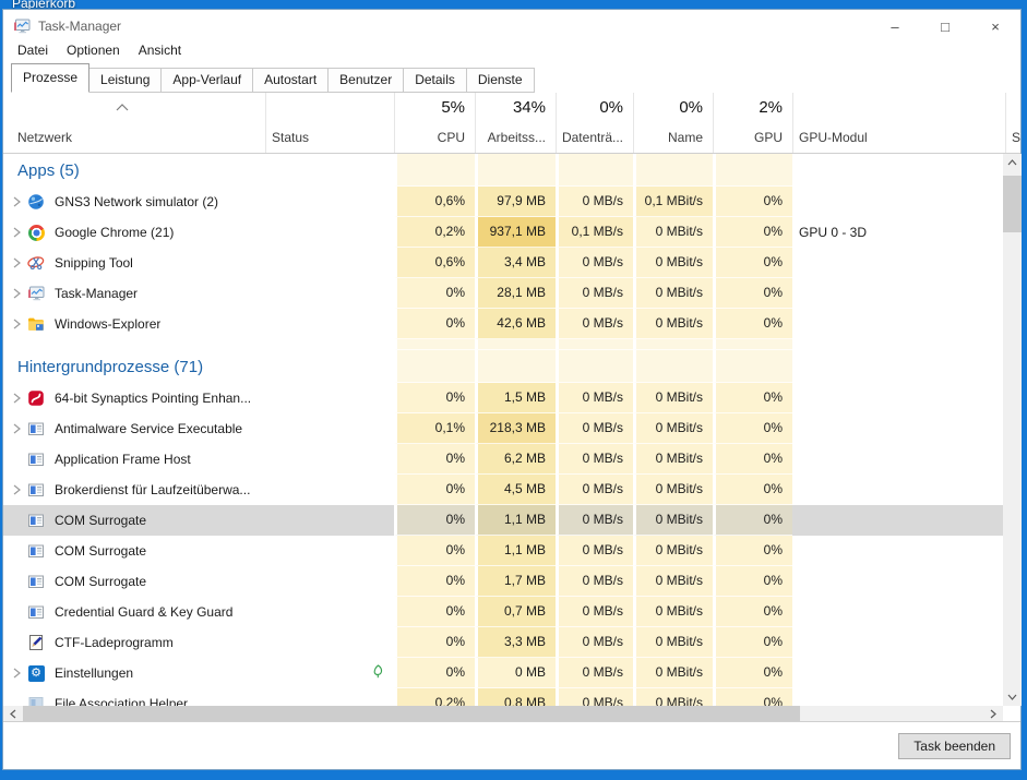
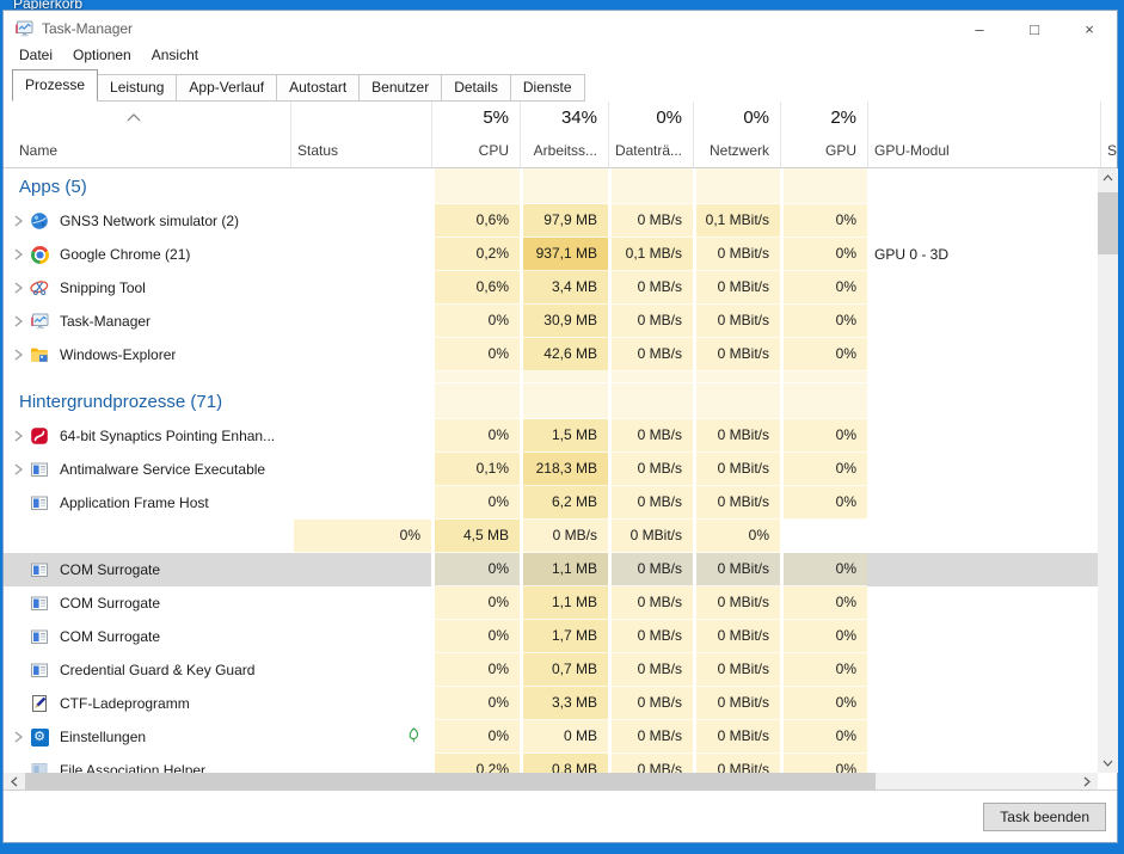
  Papierkorb
  Task-Manager
  –
  □
  ×
  Datei
  Optionen
  Ansicht
  Prozesse
  Leistung
  App-Verlauf
  Autostart
  Benutzer
  Details
  Dienste
- Netzwerk
+ Name
  Status
  5%
  CPU
  34%
  Arbeitss...
  0%
  Datenträ...
  0%
- Name
+ Netzwerk
  2%
  GPU
  GPU-Modul
  S
  Apps (5)
  GNS3 Network simulator (2)
  0,6%
  97,9 MB
  0 MB/s
  0,1 MBit/s
  0%
  Google Chrome (21)
  0,2%
  937,1 MB
  0,1 MB/s
  0 MBit/s
  0%
  GPU 0 - 3D
  Snipping Tool
  0,6%
  3,4 MB
  0 MB/s
  0 MBit/s
  0%
  Task-Manager
  0%
- 28,1 MB
+ 30,9 MB
  0 MB/s
  0 MBit/s
  0%
  Windows-Explorer
  0%
  42,6 MB
  0 MB/s
  0 MBit/s
  0%
  Hintergrundprozesse (71)
  64-bit Synaptics Pointing Enhan...
  0%
  1,5 MB
  0 MB/s
  0 MBit/s
  0%
  Antimalware Service Executable
  0,1%
  218,3 MB
  0 MB/s
  0 MBit/s
  0%
  Application Frame Host
  0%
  6,2 MB
  0 MB/s
  0 MBit/s
  0%
- Brokerdienst für Laufzeitüberwa...
  0%
  4,5 MB
  0 MB/s
  0 MBit/s
  0%
  COM Surrogate
  0%
  1,1 MB
  0 MB/s
  0 MBit/s
  0%
  COM Surrogate
  0%
  1,1 MB
  0 MB/s
  0 MBit/s
  0%
  COM Surrogate
  0%
  1,7 MB
  0 MB/s
  0 MBit/s
  0%
  Credential Guard & Key Guard
  0%
  0,7 MB
  0 MB/s
  0 MBit/s
  0%
  CTF-Ladeprogramm
  0%
  3,3 MB
  0 MB/s
  0 MBit/s
  0%
  ⚙
  Einstellungen
  0%
  0 MB
  0 MB/s
  0 MBit/s
  0%
  File Association Helper
  0,2%
  0,8 MB
  0 MB/s
  0 MBit/s
  0%
  Task beenden
